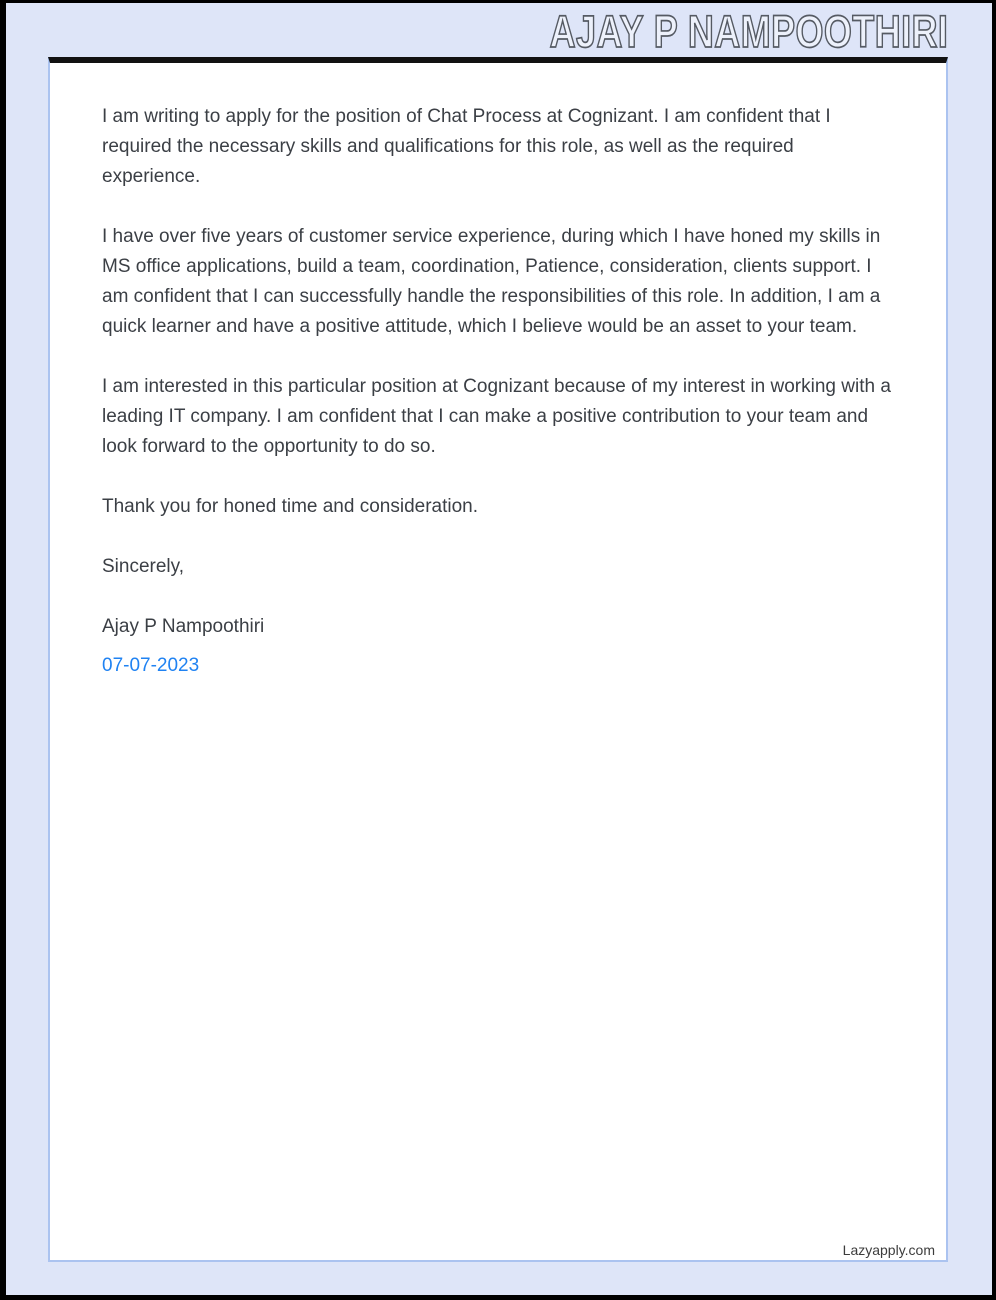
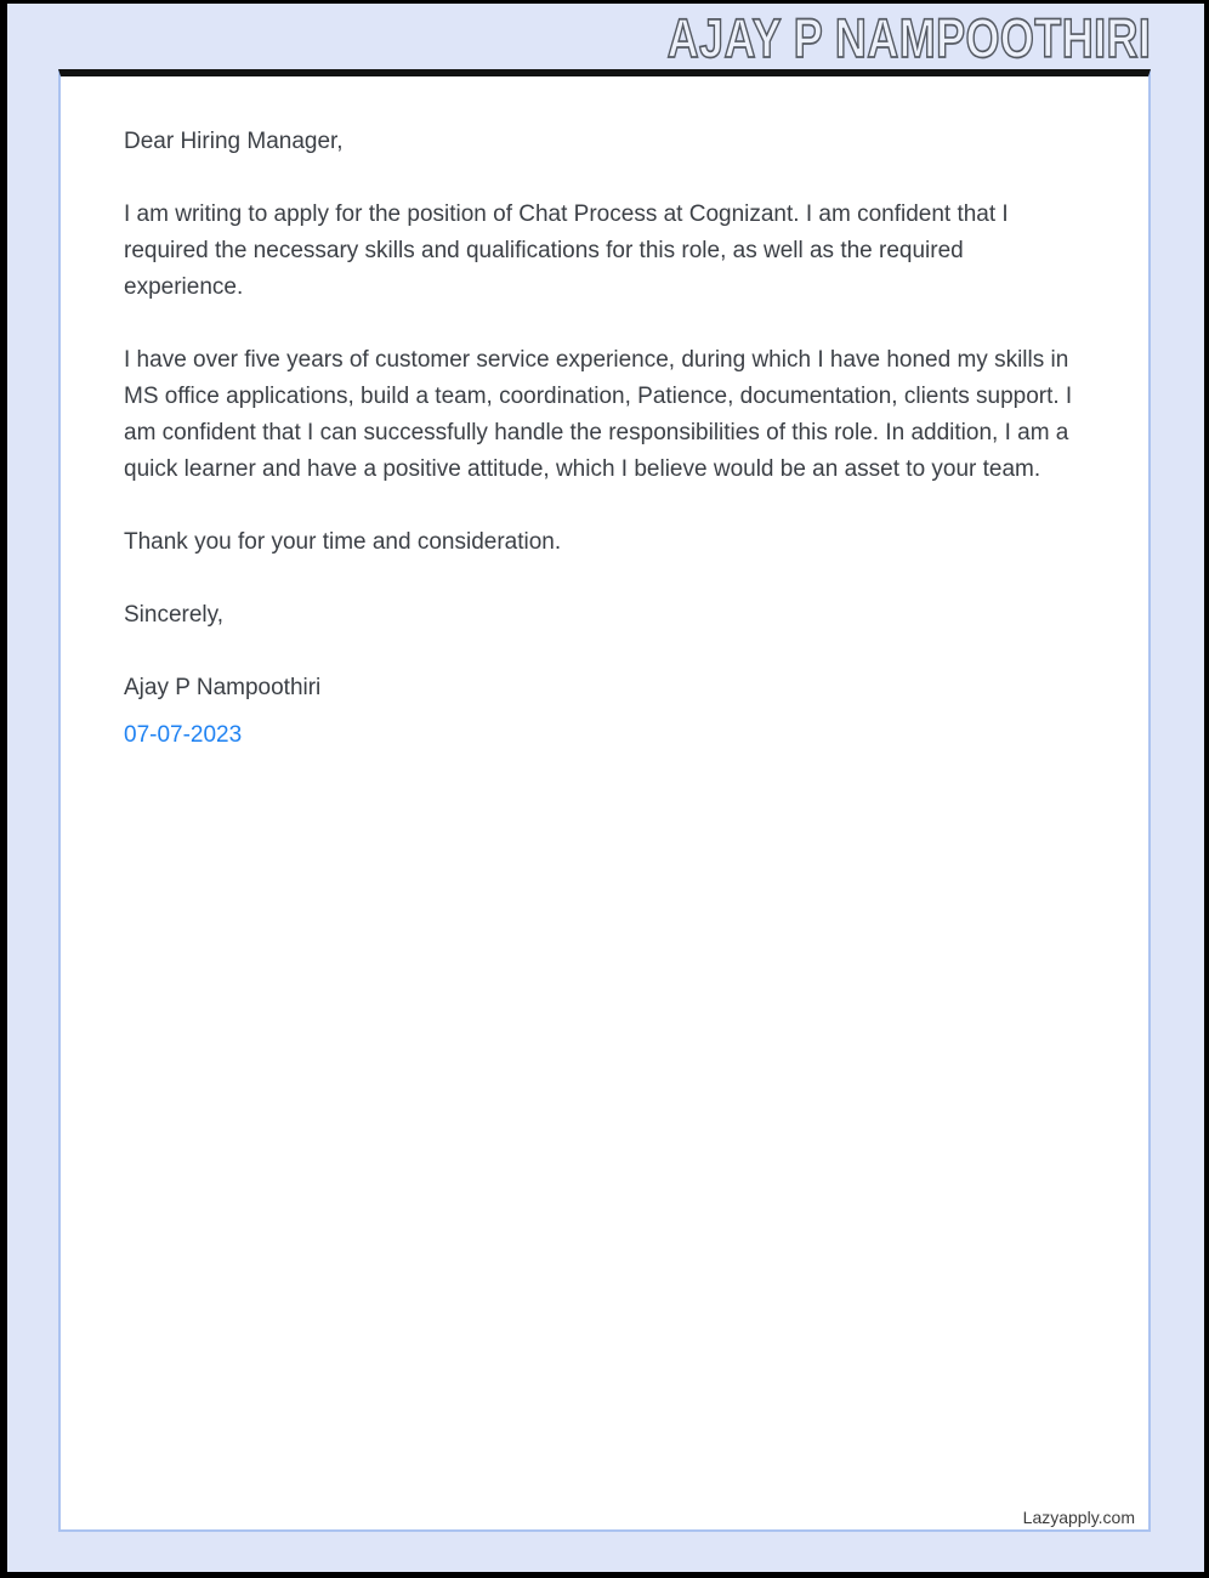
  AJAY P NAMPOOTHIRI
+ Dear Hiring Manager,
  I am writing to apply for the position of Chat Process at Cognizant. I am confident that I required the necessary skills and qualifications for this role, as well as the required experience.
- I have over five years of customer service experience, during which I have honed my skills in MS office applications, build a team, coordination, Patience, consideration, clients support. I am confident that I can successfully handle the responsibilities of this role. In addition, I am a quick learner and have a positive attitude, which I believe would be an asset to your team.
+ I have over five years of customer service experience, during which I have honed my skills in MS office applications, build a team, coordination, Patience, documentation, clients support. I am confident that I can successfully handle the responsibilities of this role. In addition, I am a quick learner and have a positive attitude, which I believe would be an asset to your team.
- I am interested in this particular position at Cognizant because of my interest in working with a leading IT company. I am confident that I can make a positive contribution to your team and look forward to the opportunity to do so.
- Thank you for honed time and consideration.
+ Thank you for your time and consideration.
  Sincerely,
  Ajay P Nampoothiri
  07-07-2023
  Lazyapply.com
